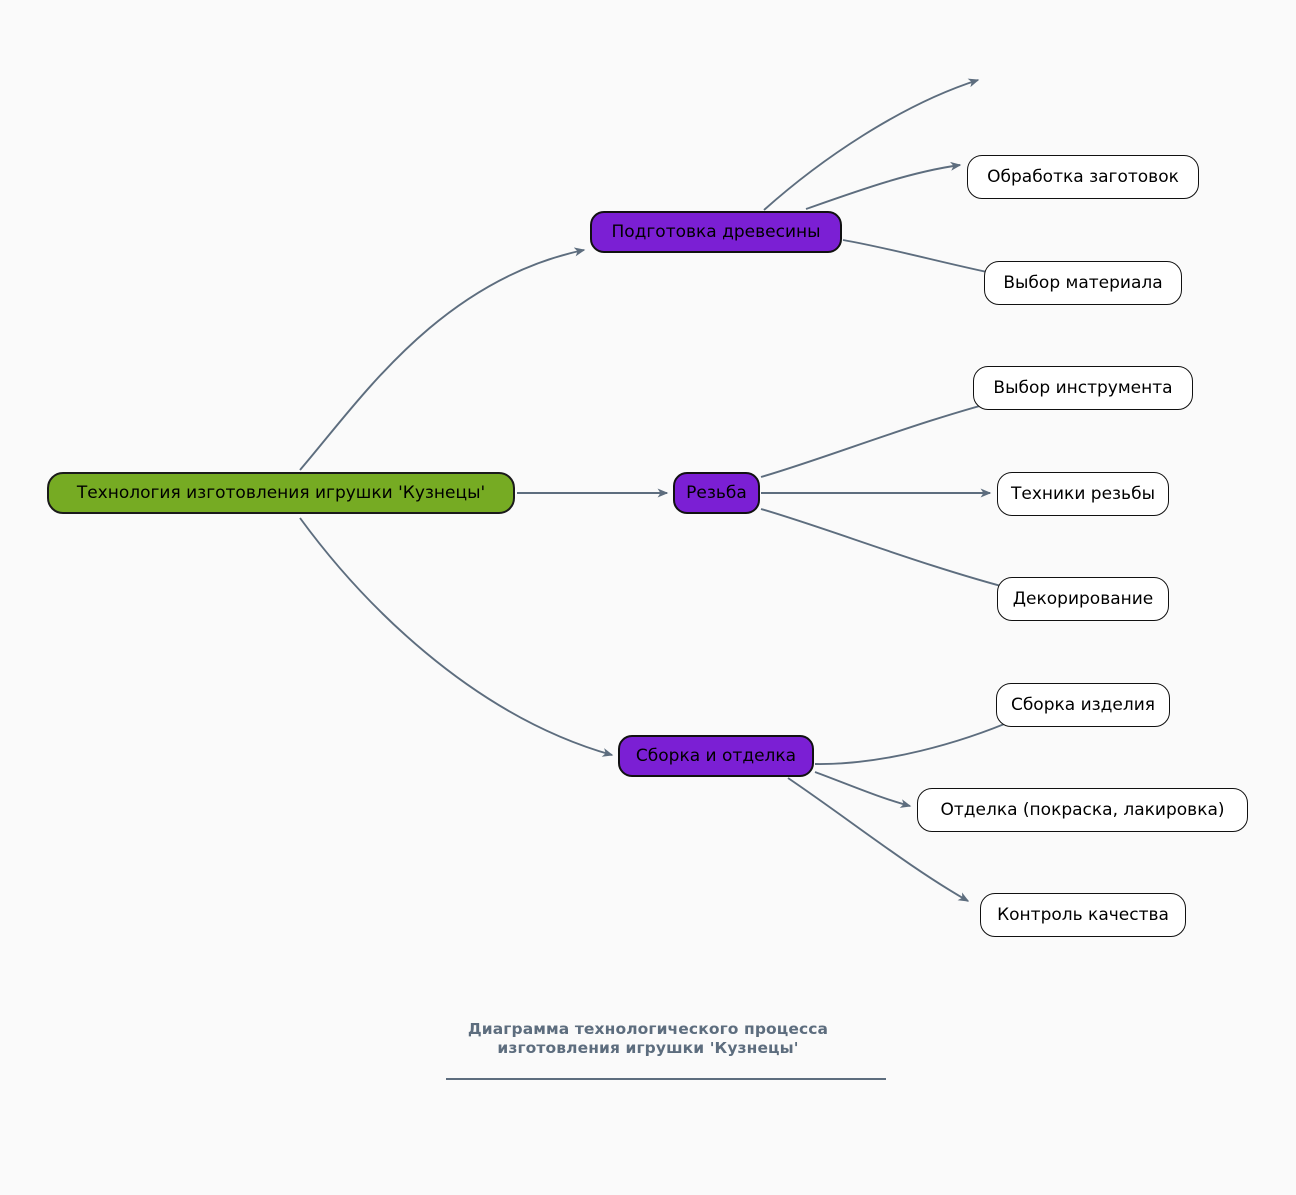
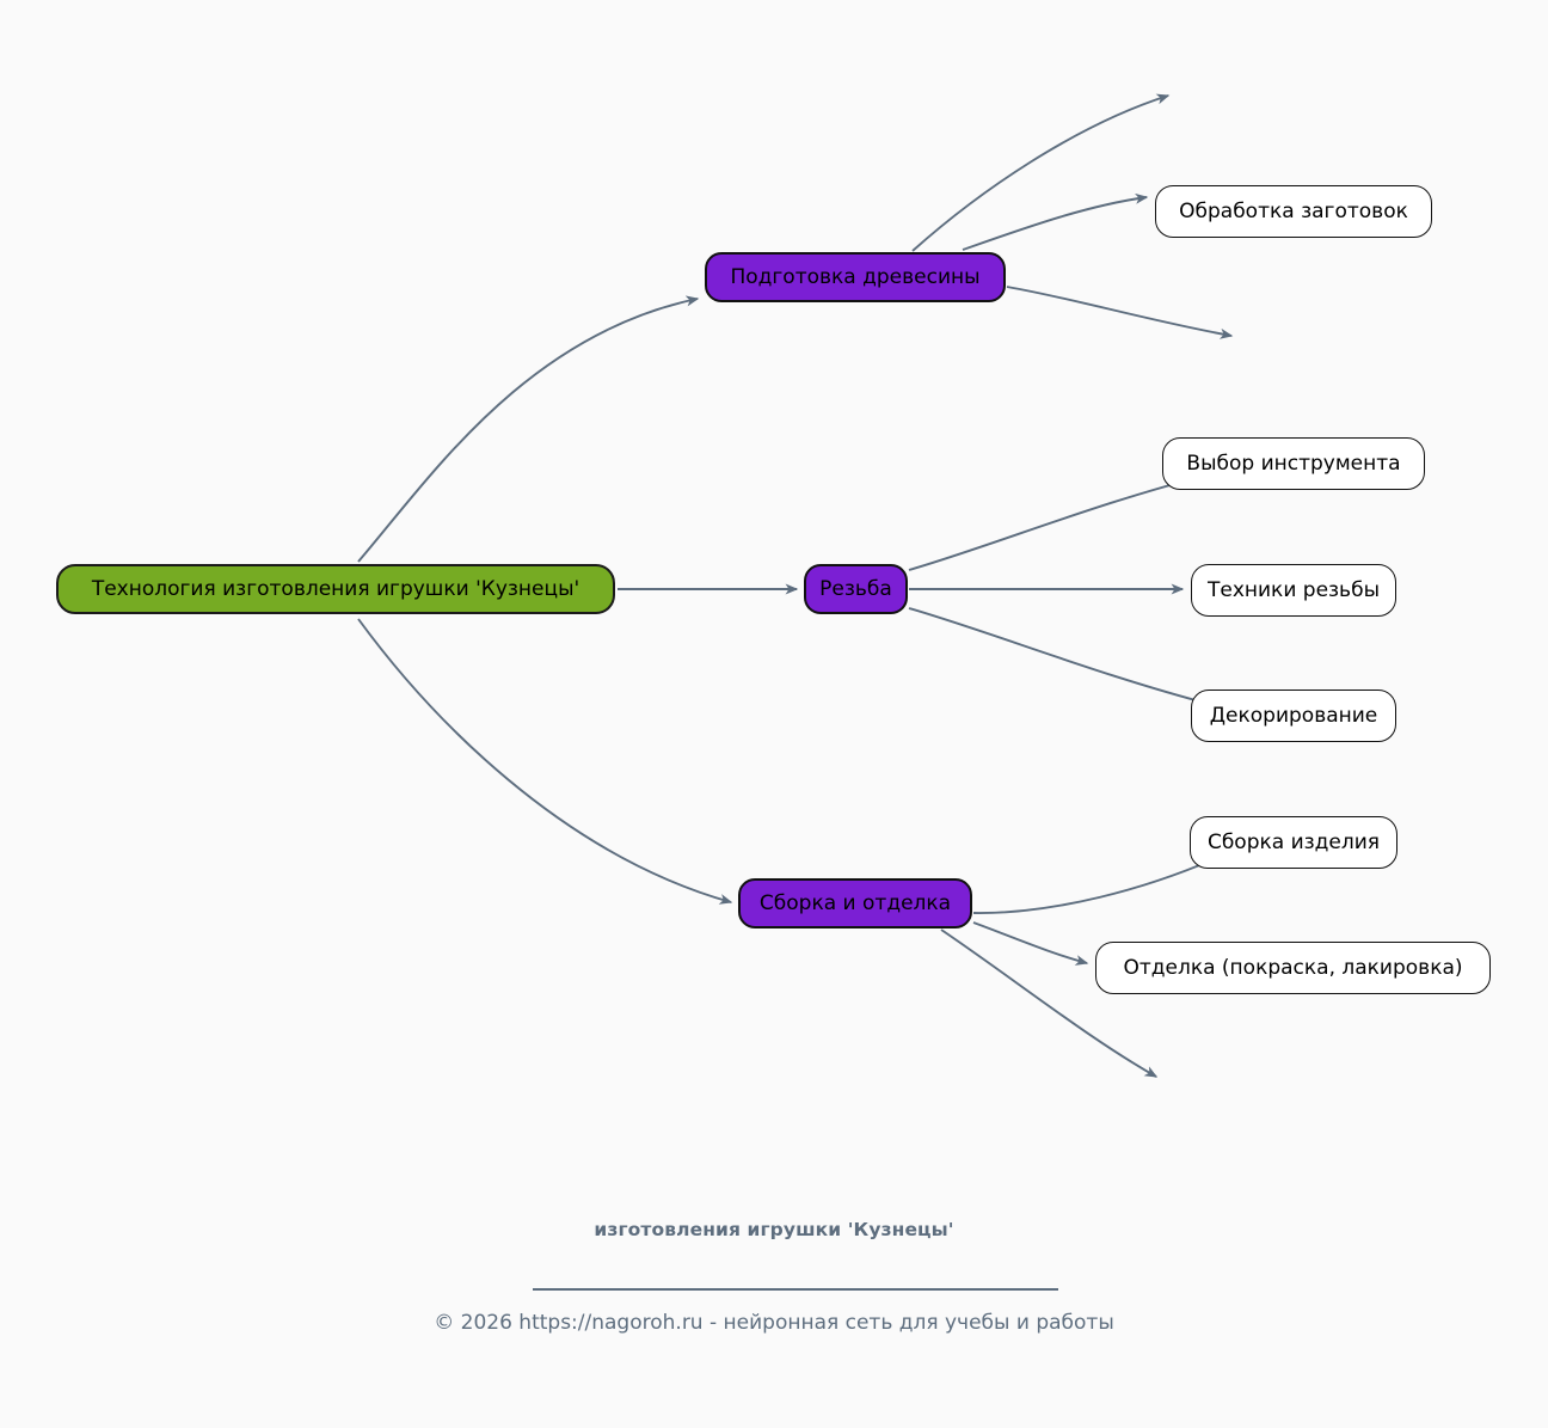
  Технология изготовления игрушки 'Кузнецы'
  Подготовка древесины
  Обработка заготовок
- Выбор материала
  Резьба
  Выбор инструмента
  Техники резьбы
  Декорирование
  Сборка и отделка
  Сборка изделия
  Отделка (покраска, лакировка)
- Контроль качества
- Диаграмма технологического процесса
  изготовления игрушки 'Кузнецы'
+ © 2026 https://nagoroh.ru - нейронная сеть для учебы и работы
